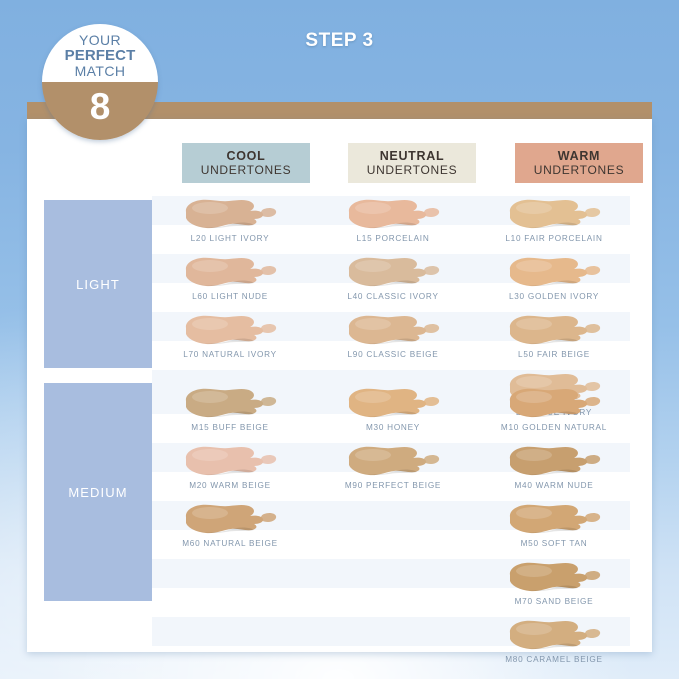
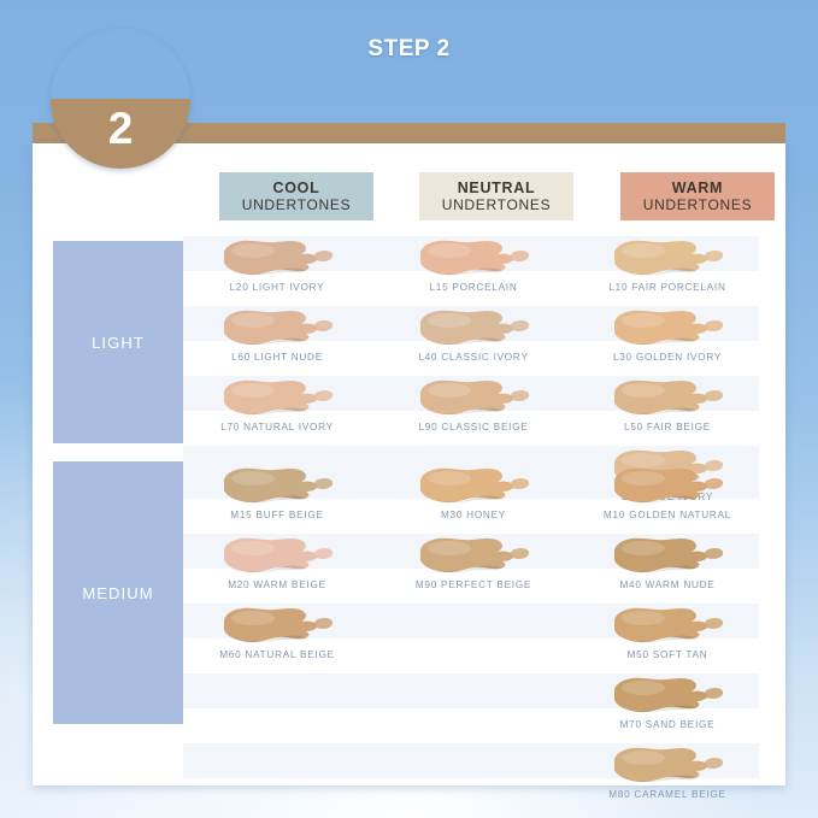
- STEP 3
+ STEP 2
- YOUR
- PERFECT
- MATCH
- 8
+ 2
  COOL
  UNDERTONES
  NEUTRAL
  UNDERTONES
  WARM
  UNDERTONES
  LIGHT
  MEDIUM
  L20 LIGHT IVORY
  L60 LIGHT NUDE
  L70 NATURAL IVORY
  L15 PORCELAIN
  L40 CLASSIC IVORY
  L90 CLASSIC BEIGE
  L10 FAIR PORCELAIN
  L30 GOLDEN IVORY
  L50 FAIR BEIGE
  M15 BUFF BEIGE
  M20 WARM BEIGE
  M60 NATURAL BEIGE
  M30 HONEY
  M90 PERFECT BEIGE
  M10 GOLDEN NATURAL
  M40 WARM NUDE
  M50 SOFT TAN
  M70 SAND BEIGE
  M80 CARAMEL BEIGE
